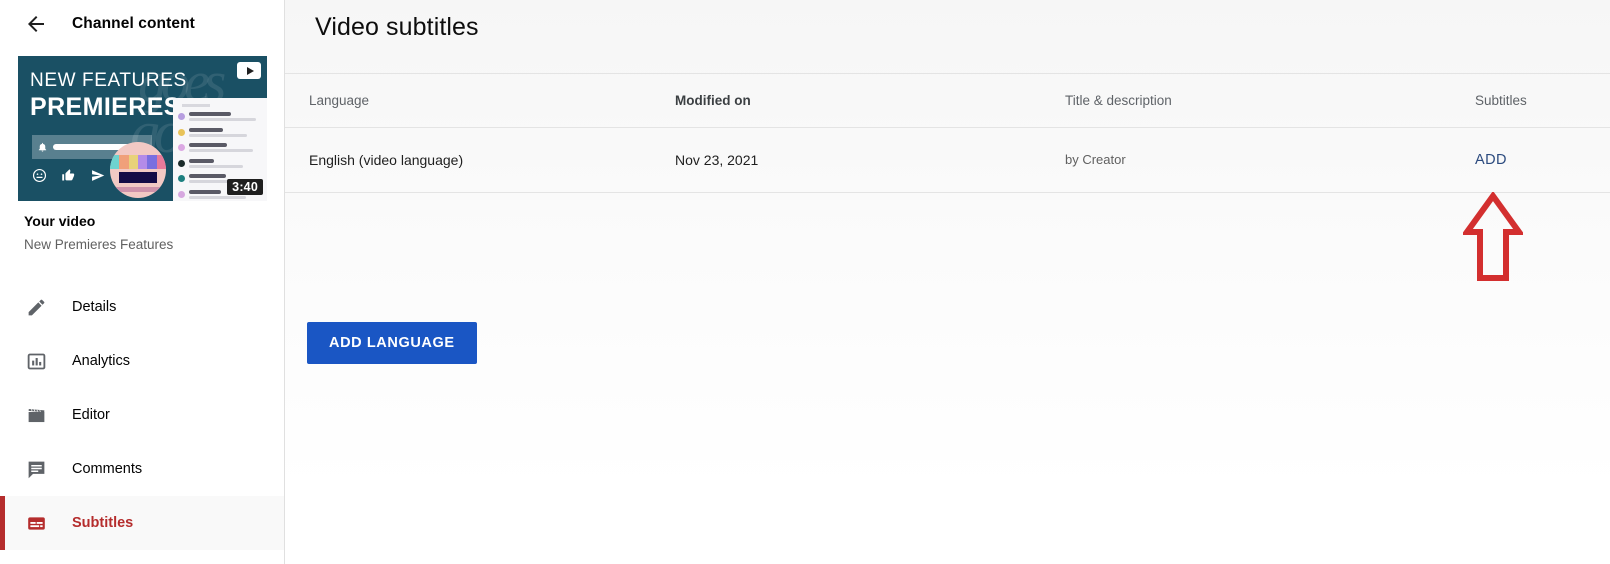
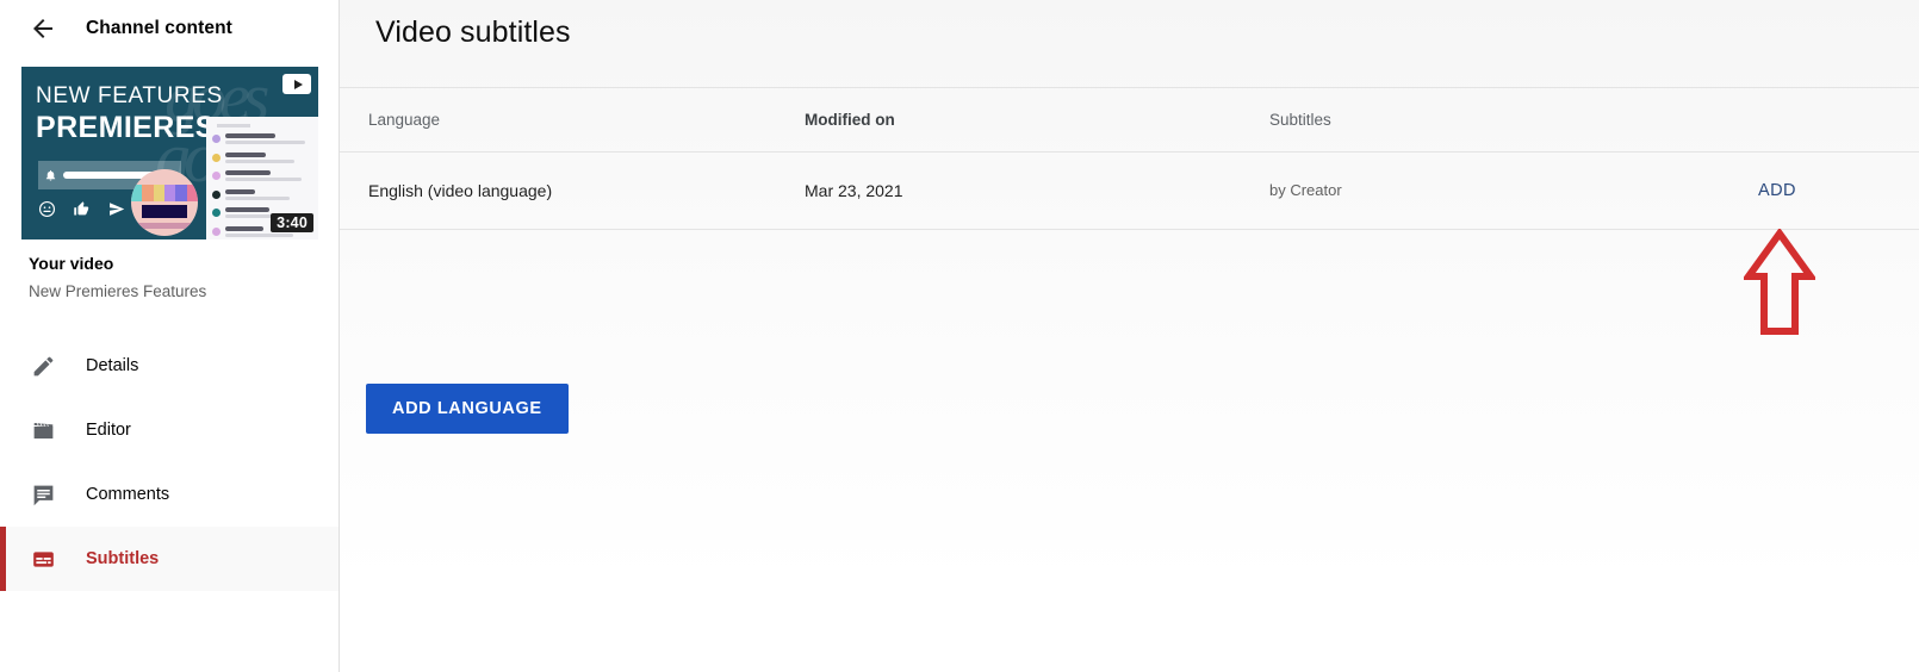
  Channel content
  goes
  NEW FEATURES
  PREMIERE
  3:40
  Your video
  New Premieres Features
  Details
- Analytics
  Editor
  Comments
  Subtitles
  Video subtitles
  Language
  Modified on
- Title & description
  Subtitles
  English (video language)
- Nov 23, 2021
+ Mar 23, 2021
  by Creator
  ADD
  ADD LANGUAGE
